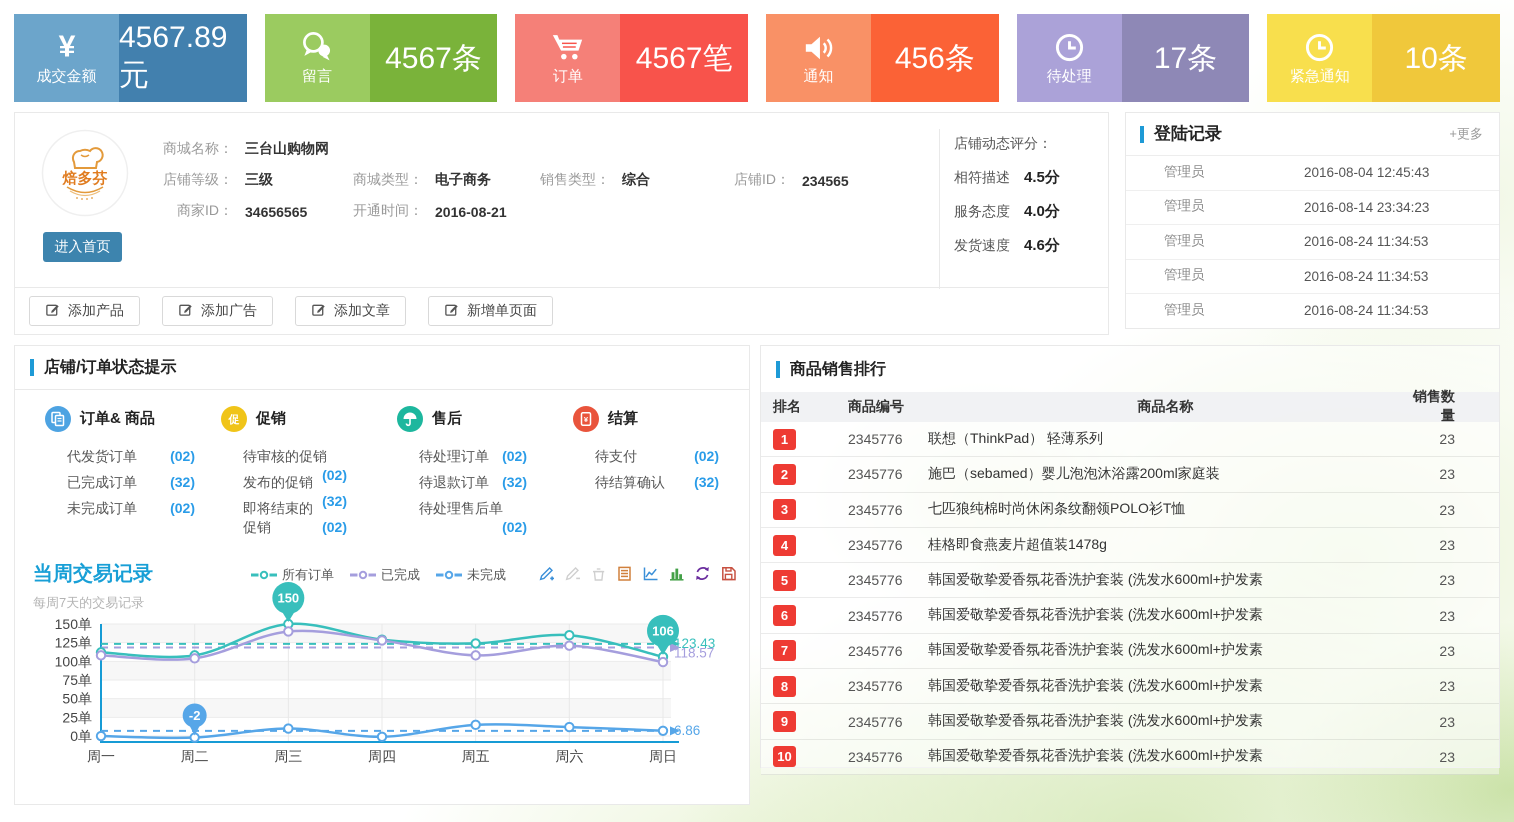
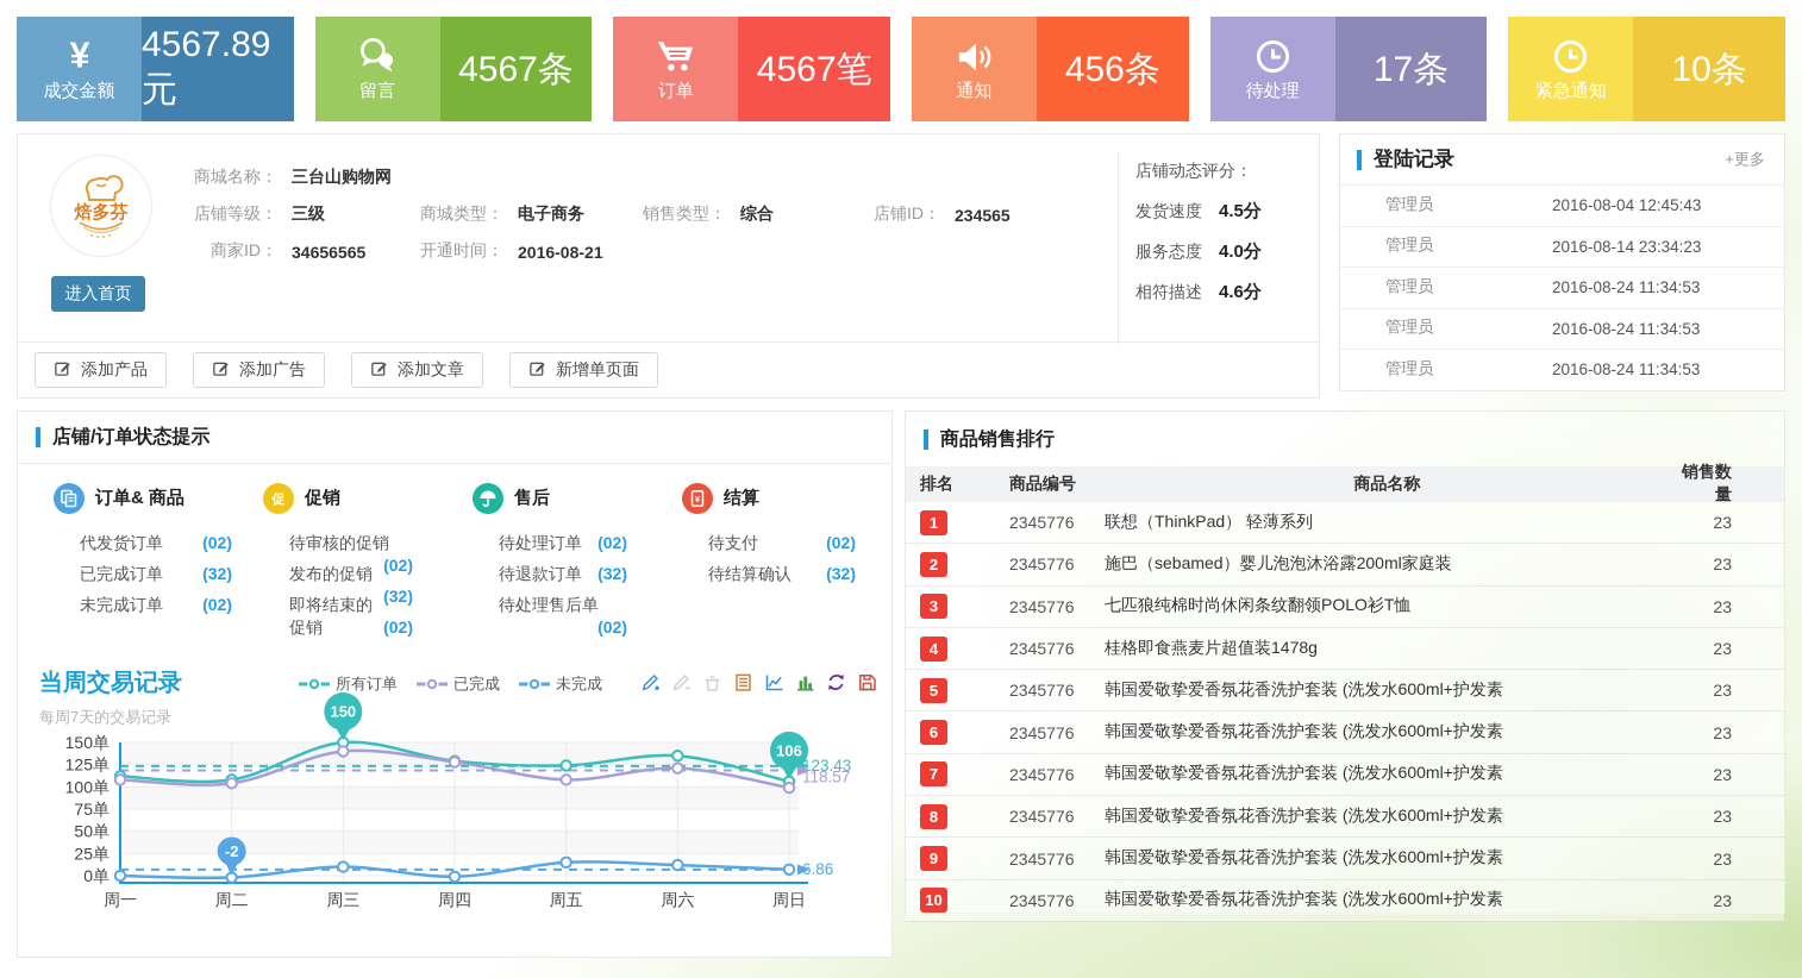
  ¥
  成交金额
  4567.89元
  留言
  4567条
  订单
  4567笔
  通知
  456条
  待处理
  17条
  紧急通知
  10条
  焙多芬
  进入首页
  商城名称：
  三台山购物网
  店铺等级：
  三级
  商城类型：
  电子商务
  销售类型：
  综合
  店铺ID：
  234565
  商家ID：
  34656565
  开通时间：
  2016-08-21
  店铺动态评分：
- 相符描述 4.5分
+ 发货速度 4.5分
  服务态度 4.0分
- 发货速度 4.6分
+ 相符描述 4.6分
  添加产品
  添加广告
  添加文章
  新增单页面
  登陆记录
  +更多
  管理员
  2016-08-04 12:45:43
  管理员
  2016-08-14 23:34:23
  管理员
  2016-08-24 11:34:53
  管理员
  2016-08-24 11:34:53
  管理员
  2016-08-24 11:34:53
  店铺/订单状态提示
  订单& 商品
  代发货订单
  (02)
  已完成订单
  (32)
  未完成订单
  (02)
  促
  促销
  待审核的促销
  (02)
  发布的促销
  (32)
  即将结束的促销
  (02)
  售后
  待处理订单
  (02)
  待退款订单
  (32)
  待处理售后单
  (02)
  ¥
  结算
  待支付
  (02)
  待结算确认
  (32)
  当周交易记录
  每周7天的交易记录
  所有订单
  已完成
  未完成
  0单
  25单
  50单
  75单
  100单
  125单
  150单
  周一
  周二
  周三
  周四
  周五
  周六
  周日
  123.43
  118.57
  6.86
  150
  106
  -2
  商品销售排行
  排名
  商品编号
  商品名称
  销售数量
  1
  2345776
  联想（ThinkPad） 轻薄系列
  23
  2
  2345776
  施巴（sebamed）婴儿泡泡沐浴露200ml家庭装
  23
  3
  2345776
  七匹狼纯棉时尚休闲条纹翻领POLO衫T恤
  23
  4
  2345776
  桂格即食燕麦片超值装1478g
  23
  5
  2345776
  韩国爱敬挚爱香氛花香洗护套装 (洗发水600ml+护发素
  23
  6
  2345776
  韩国爱敬挚爱香氛花香洗护套装 (洗发水600ml+护发素
  23
  7
  2345776
  韩国爱敬挚爱香氛花香洗护套装 (洗发水600ml+护发素
  23
  8
  2345776
  韩国爱敬挚爱香氛花香洗护套装 (洗发水600ml+护发素
  23
  9
  2345776
  韩国爱敬挚爱香氛花香洗护套装 (洗发水600ml+护发素
  23
  10
  2345776
  韩国爱敬挚爱香氛花香洗护套装 (洗发水600ml+护发素
  23
